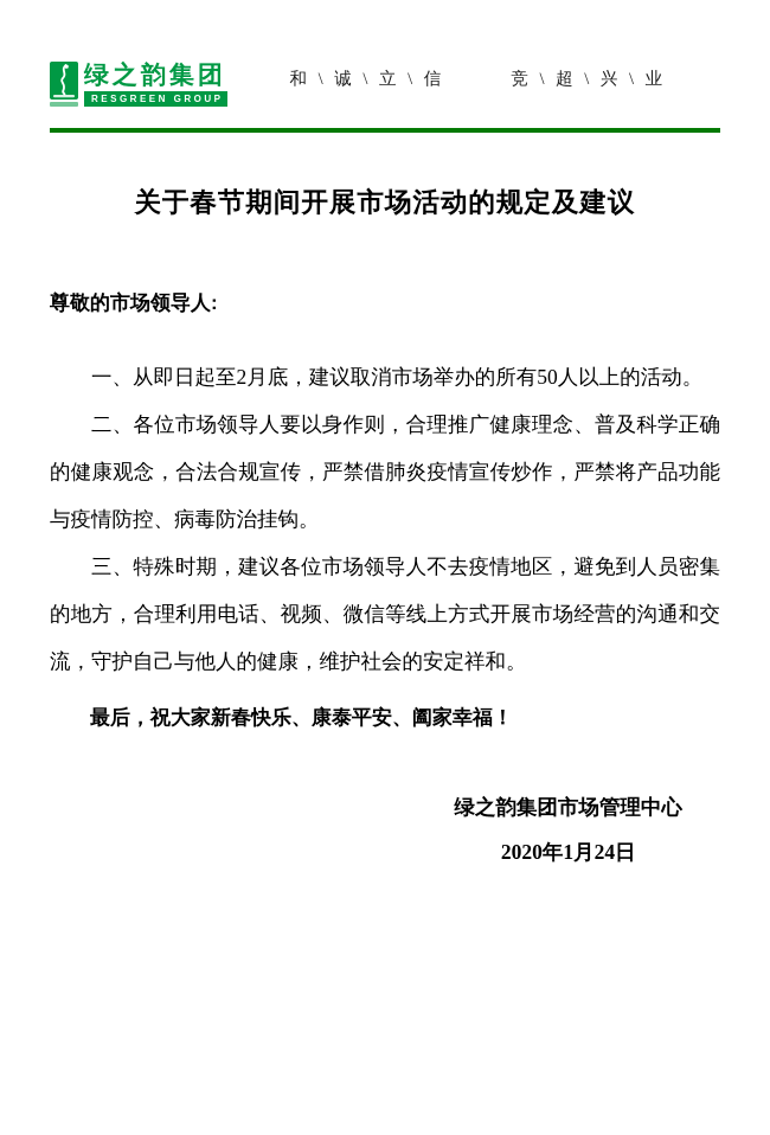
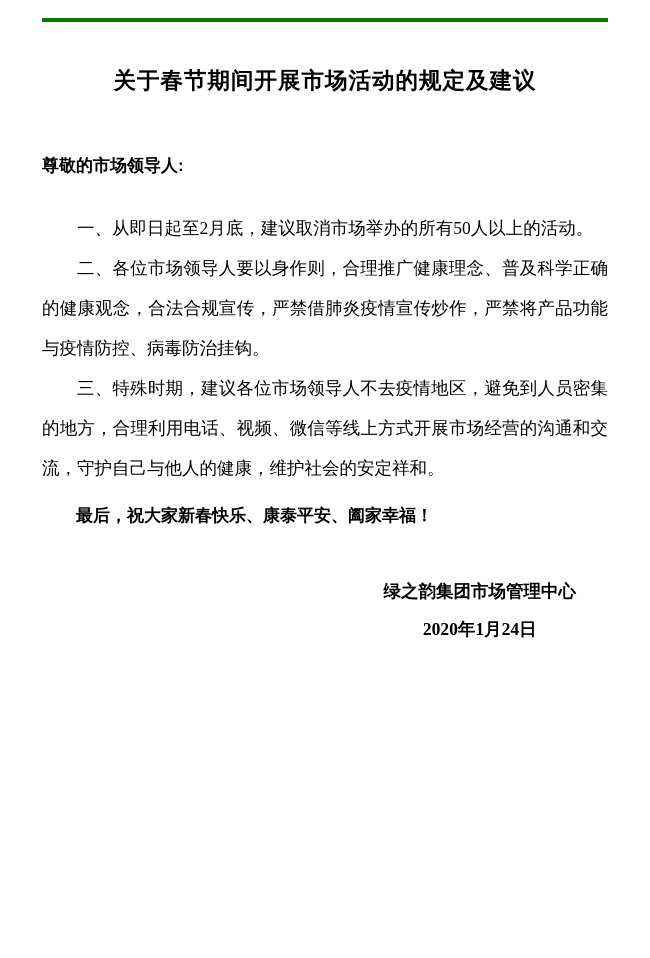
- 绿之韵集团
- RESGREEN GROUP
- 和 \ 诚 \ 立 \ 信
- 竞 \ 超 \ 兴 \ 业
  关于春节期间开展市场活动的规定及建议
  尊敬的市场领导人:
  一、从即日起至2月底，建议取消市场举办的所有50人以上的活动。
  二、各位市场领导人要以身作则，合理推广健康理念、普及科学正确的健康观念，合法合规宣传，严禁借肺炎疫情宣传炒作，严禁将产品功能与疫情防控、病毒防治挂钩。
  三、特殊时期，建议各位市场领导人不去疫情地区，避免到人员密集的地方，合理利用电话、视频、微信等线上方式开展市场经营的沟通和交流，守护自己与他人的健康，维护社会的安定祥和。
  最后，祝大家新春快乐、康泰平安、阖家幸福！
  绿之韵集团市场管理中心
  2020年1月24日
